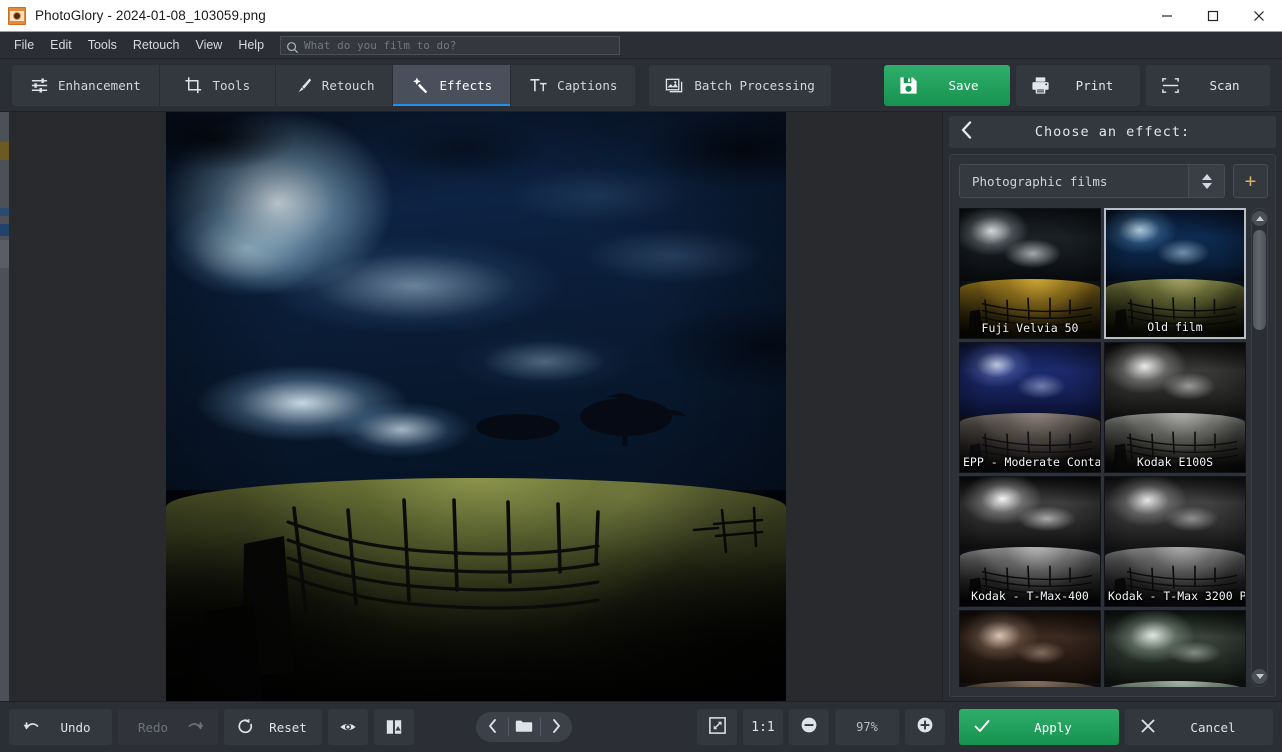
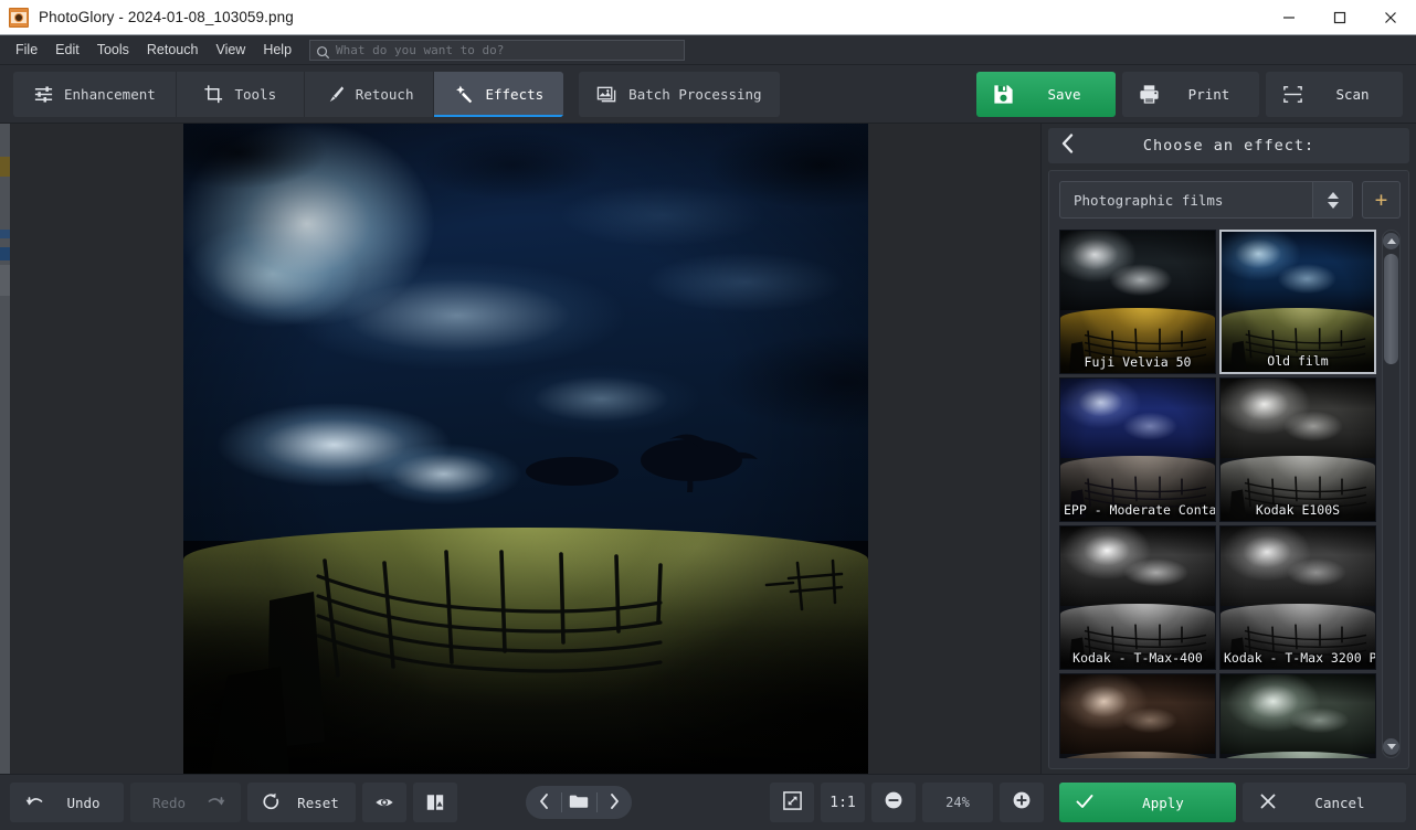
  PhotoGlory - 2024-01-08_103059.png
  File
  Edit
  Tools
  Retouch
  View
  Help
- What do you film to do?
+ What do you want to do?
  Enhancement
  Tools
  Retouch
  Effects
- Captions
  Batch Processing
  Save
  Print
  Scan
  Choose an effect:
  Photographic films
  +
  Fuji Velvia 50
  Old film
  EPP - Moderate Conta
  Kodak E100S
  Kodak - T-Max-400
  Kodak - T-Max 3200 P
  Undo
  Redo
  Reset
  1:1
- 97%
+ 24%
  Apply
  Cancel
